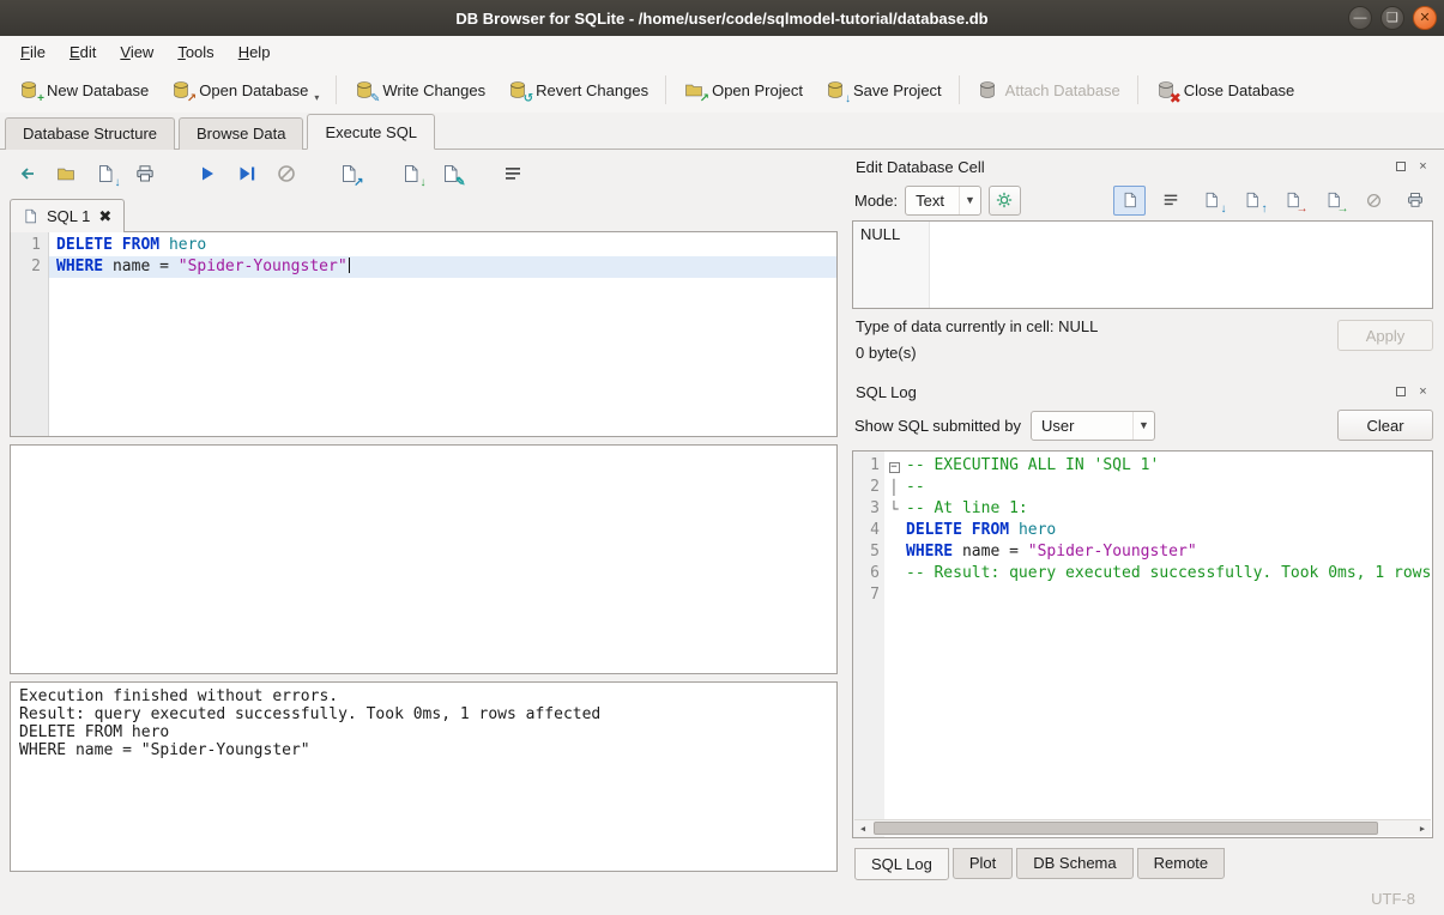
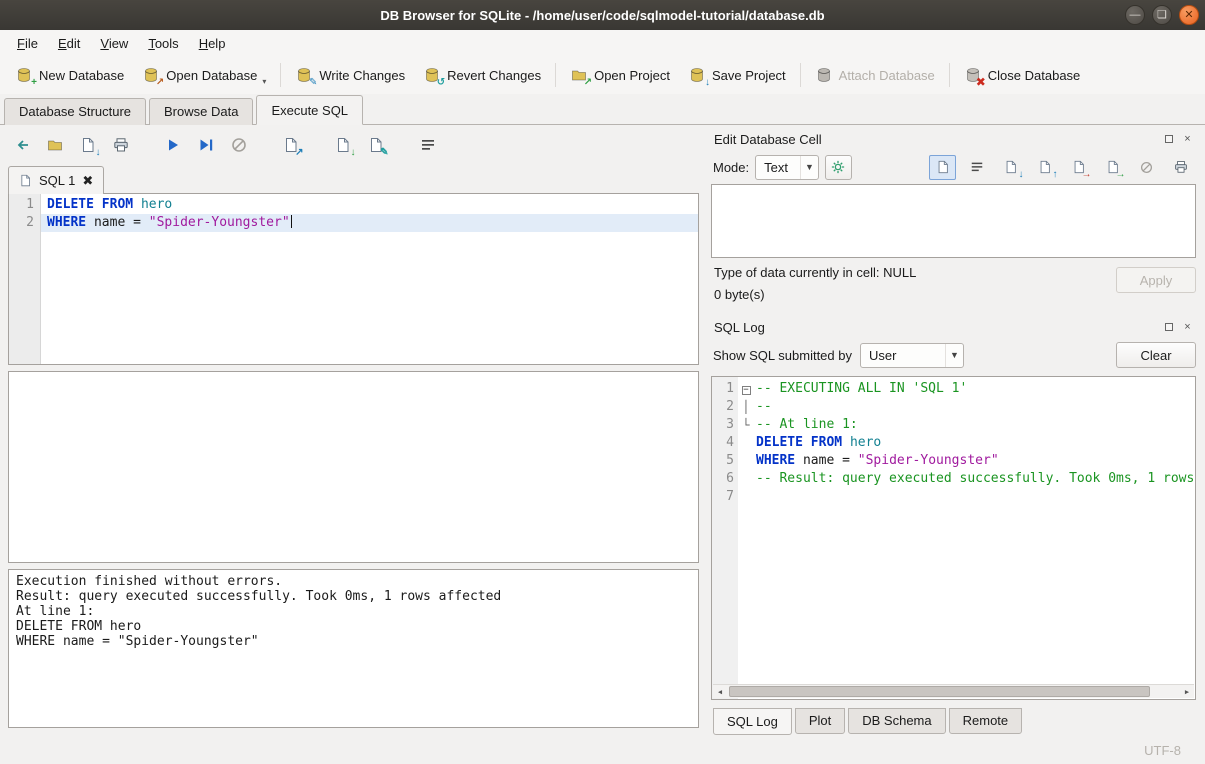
  DB Browser for SQLite - /home/user/code/sqlmodel-tutorial/database.db
  —
  ❏
  ✕
  File
  Edit
  View
  Tools
  Help
  +
  New Database
  ↗
  Open Database
  ▾
  ✎
  Write Changes
  ↺
  Revert Changes
  ↗
  Open Project
  ↓
  Save Project
  Attach Database
  ✖
  Close Database
  Database Structure
  Browse Data
  Execute SQL
  ↓
  ↗
  ↓
  ✎
  SQL 1
  ✖
  1
  2
  DELETE FROM hero
  WHERE name = "Spider-Youngster"
  Execution finished without errors.
  Result: query executed successfully. Took 0ms, 1 rows affected
+ At line 1:
  DELETE FROM hero
  WHERE name = "Spider-Youngster"
  Edit Database Cell
  ×
  Mode:
  Text
  ▼
  ↓
  ↑
  →
  →
- NULL
  Type of data currently in cell: NULL
  0 byte(s)
  Apply
  SQL Log
  ×
  Show SQL submitted by
  User
  ▼
  Clear
  1
  2
  3
  4
  5
  6
  7
  −
  │
  └
  -- EXECUTING ALL IN 'SQL 1'
  --
  -- At line 1:
  DELETE FROM hero
  WHERE name = "Spider-Youngster"
  -- Result: query executed successfully. Took 0ms, 1 rows
  ◀
  ▶
  SQL Log
  Plot
  DB Schema
  Remote
  UTF-8
